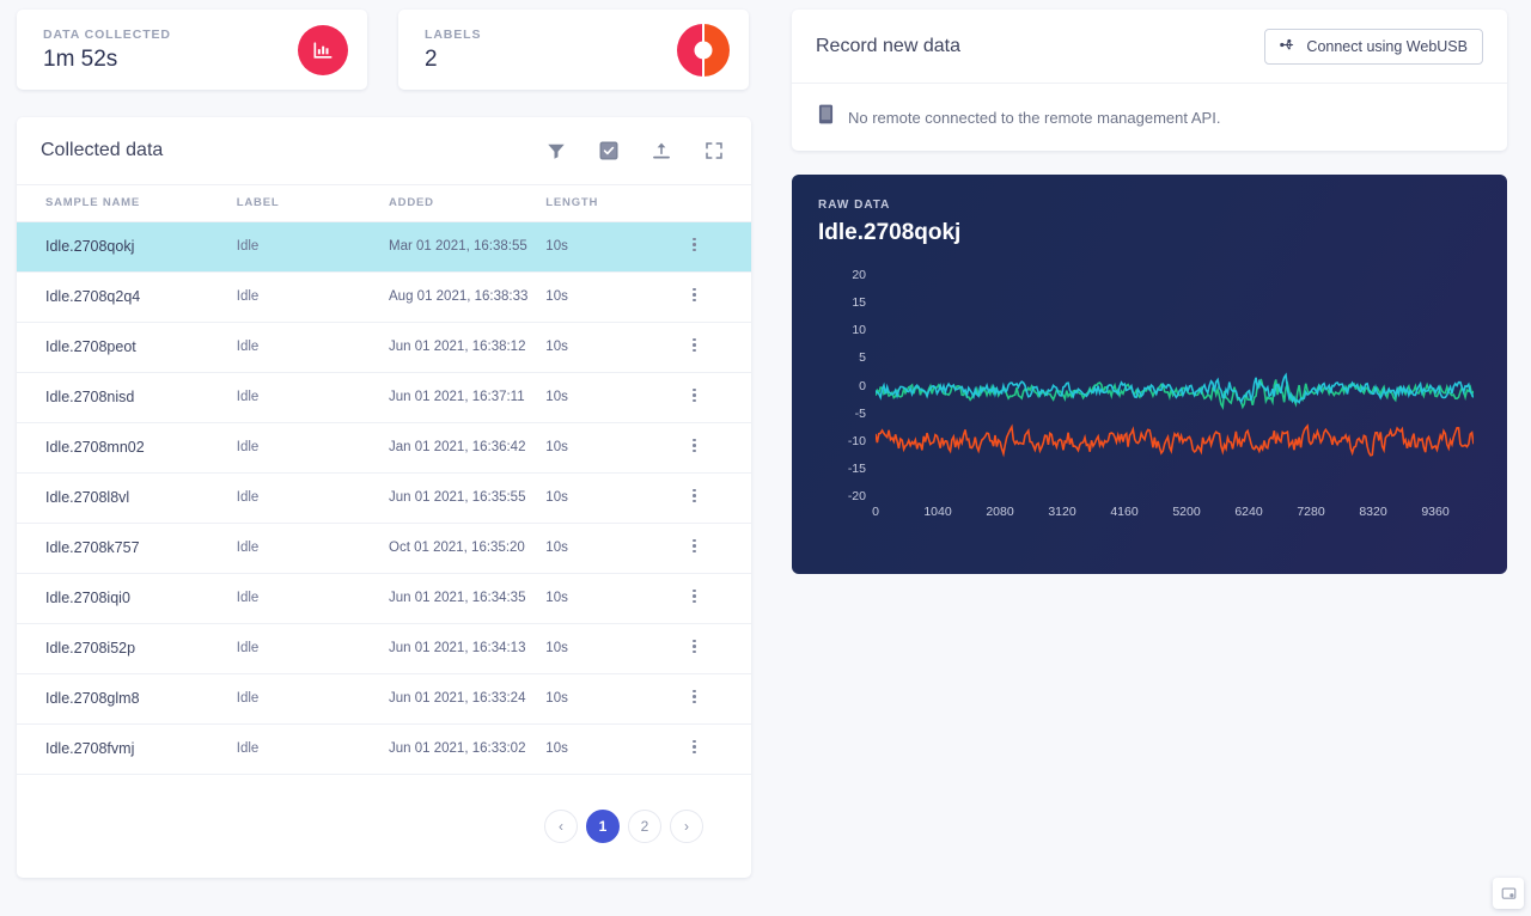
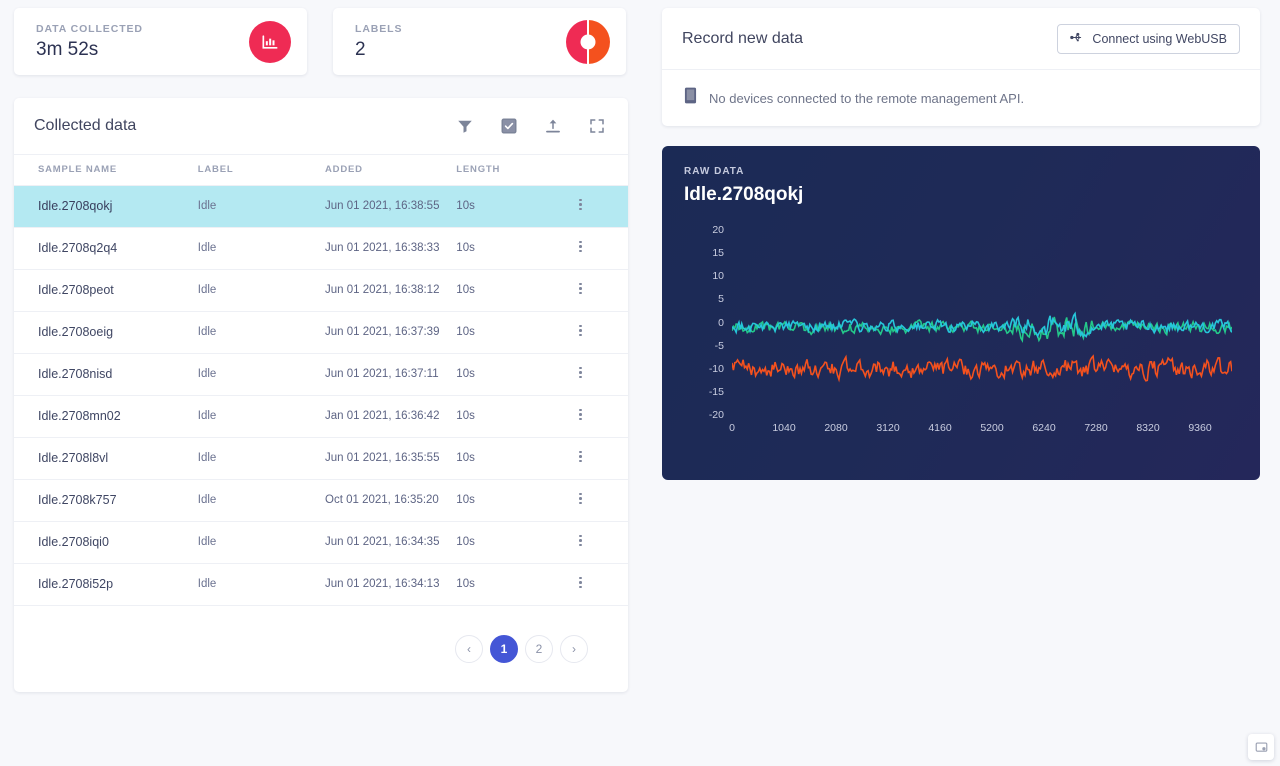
  DATA COLLECTED
- 1m 52s
+ 3m 52s
  LABELS
  2
  Collected data
  SAMPLE NAME	LABEL	ADDED	LENGTH
- Idle.2708qokj	Idle	Mar 01 2021, 16:38:55	10s
+ Idle.2708qokj	Idle	Jun 01 2021, 16:38:55	10s
- Idle.2708q2q4	Idle	Aug 01 2021, 16:38:33	10s
+ Idle.2708q2q4	Idle	Jun 01 2021, 16:38:33	10s
  Idle.2708peot	Idle	Jun 01 2021, 16:38:12	10s
+ Idle.2708oeig	Idle	Jun 01 2021, 16:37:39	10s
  Idle.2708nisd	Idle	Jun 01 2021, 16:37:11	10s
  Idle.2708mn02	Idle	Jan 01 2021, 16:36:42	10s
  Idle.2708l8vl	Idle	Jun 01 2021, 16:35:55	10s
  Idle.2708k757	Idle	Oct 01 2021, 16:35:20	10s
  Idle.2708iqi0	Idle	Jun 01 2021, 16:34:35	10s
  Idle.2708i52p	Idle	Jun 01 2021, 16:34:13	10s
- Idle.2708glm8	Idle	Jun 01 2021, 16:33:24	10s
- Idle.2708fvmj	Idle	Jun 01 2021, 16:33:02	10s
  ‹
  1
  2
  ›
  Record new data
  Connect using WebUSB
- No remote connected to the remote management API.
+ No devices connected to the remote management API.
  RAW DATA
  Idle.2708qokj
  20
  15
  10
  5
  0
  -5
  -10
  -15
  -20
  0
  1040
  2080
  3120
  4160
  5200
  6240
  7280
  8320
  9360
